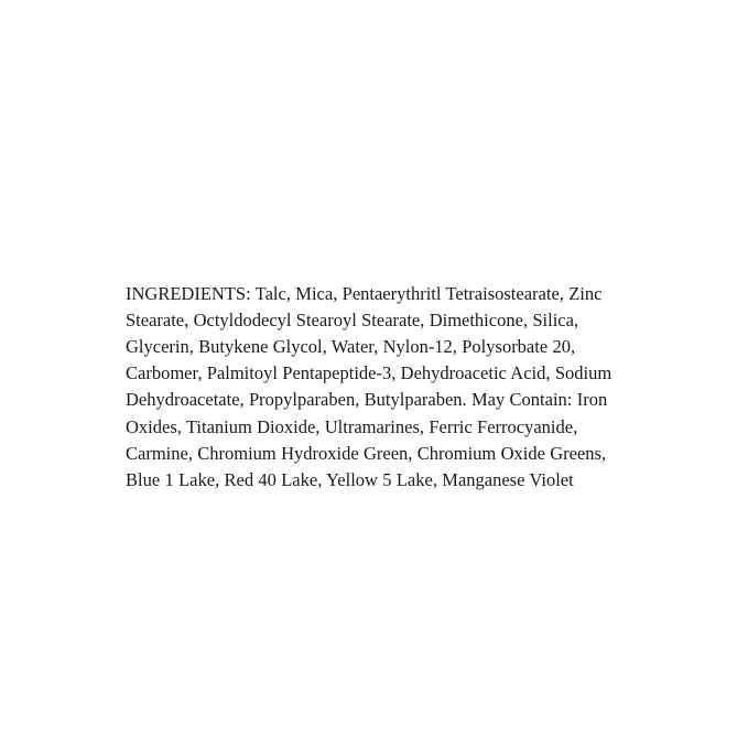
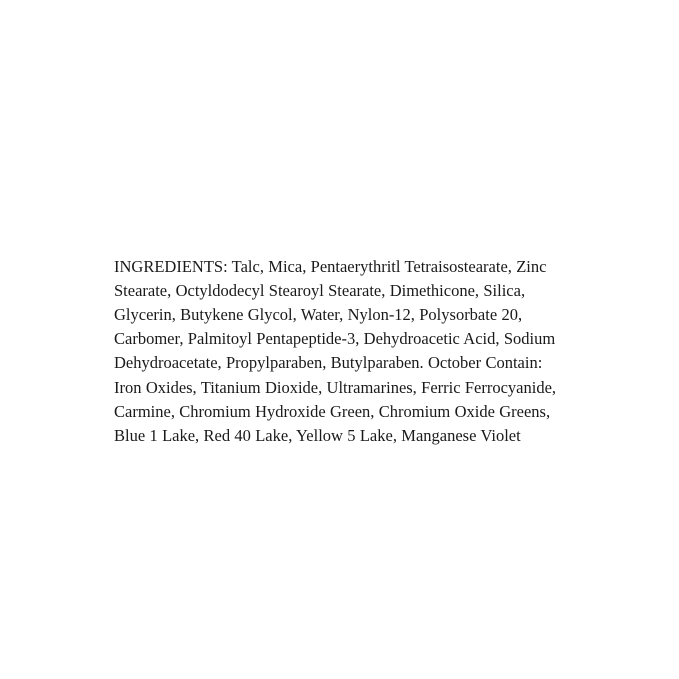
- INGREDIENTS: Talc, Mica, Pentaerythritl Tetraisostearate, Zinc Stearate, Octyldodecyl Stearoyl Stearate, Dimethicone, Silica, Glycerin, Butykene Glycol, Water, Nylon-12, Polysorbate 20, Carbomer, Palmitoyl Pentapeptide-3, Dehydroacetic Acid, Sodium Dehydroacetate, Propylparaben, Butylparaben. May Contain: Iron Oxides, Titanium Dioxide, Ultramarines, Ferric Ferrocyanide, Carmine, Chromium Hydroxide Green, Chromium Oxide Greens, Blue 1 Lake, Red 40 Lake, Yellow 5 Lake, Manganese Violet
+ INGREDIENTS: Talc, Mica, Pentaerythritl Tetraisostearate, Zinc Stearate, Octyldodecyl Stearoyl Stearate, Dimethicone, Silica, Glycerin, Butykene Glycol, Water, Nylon-12, Polysorbate 20, Carbomer, Palmitoyl Pentapeptide-3, Dehydroacetic Acid, Sodium Dehydroacetate, Propylparaben, Butylparaben. October Contain: Iron Oxides, Titanium Dioxide, Ultramarines, Ferric Ferrocyanide, Carmine, Chromium Hydroxide Green, Chromium Oxide Greens, Blue 1 Lake, Red 40 Lake, Yellow 5 Lake, Manganese Violet
